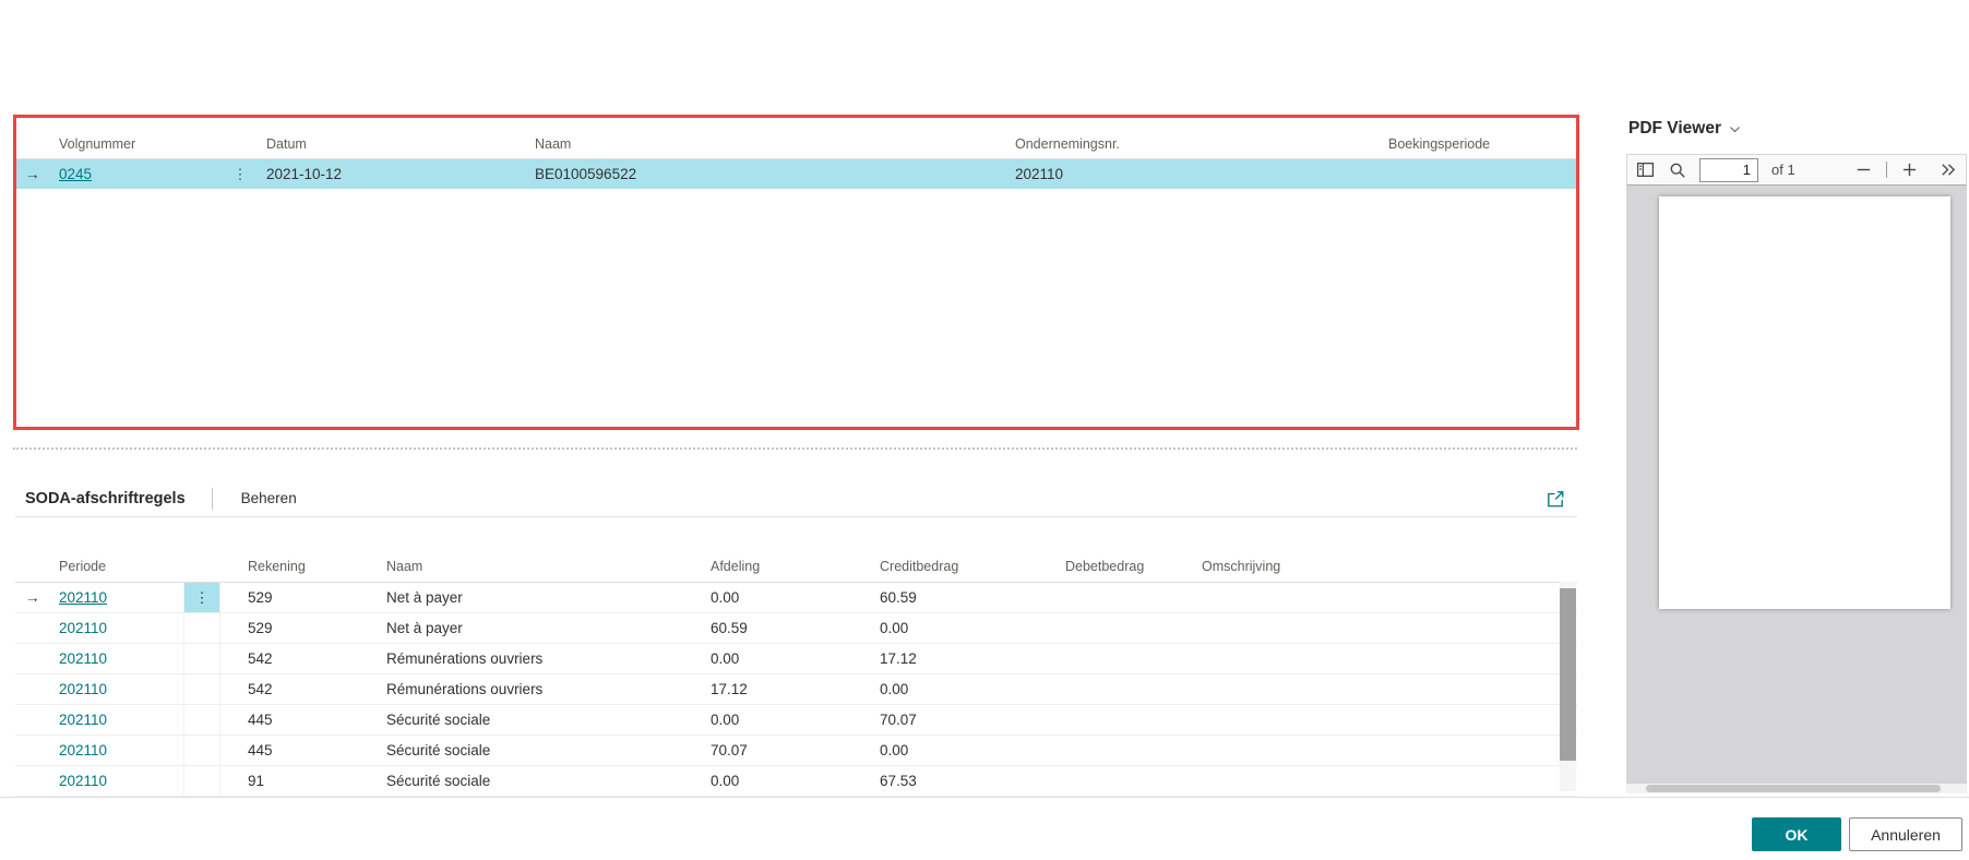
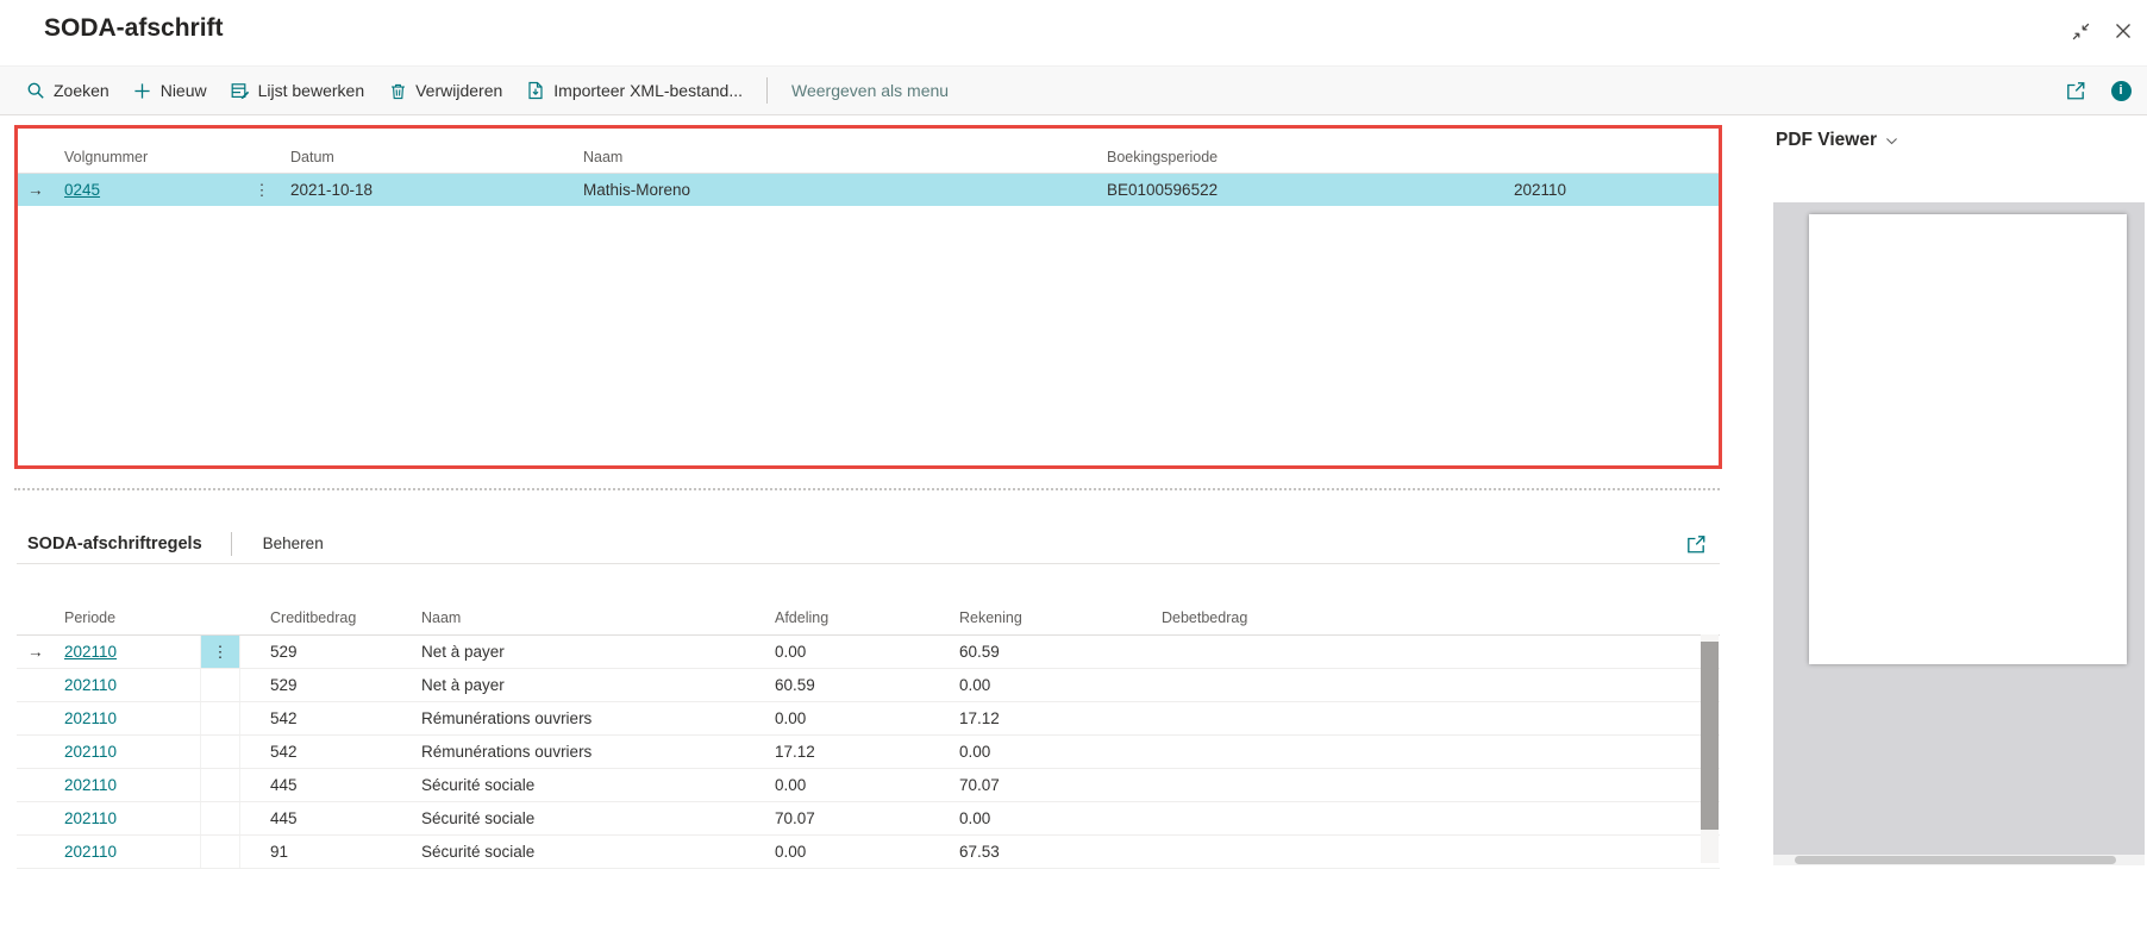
+ SODA-afschrift
+ Zoeken
+ Nieuw
+ Lijst bewerken
+ Verwijderen
+ Importeer XML-bestand...
+ Weergeven als menu
+ i
  Volgnummer
  Datum
  Naam
- Ondernemingsnr.
  Boekingsperiode
  →
  0245
  ⋮
- 2021-10-12
+ 2021-10-18
+ Mathis-Moreno
  BE0100596522
  202110
  SODA-afschriftregels
  Beheren
  Periode
- Rekening
+ Creditbedrag
  Naam
  Afdeling
- Creditbedrag
+ Rekening
  Debetbedrag
- Omschrijving
  →
  202110
  ⋮
  529
  Net à payer
  0.00
  60.59
  202110
  529
  Net à payer
  60.59
  0.00
  202110
  542
  Rémunérations ouvriers
  0.00
  17.12
  202110
  542
  Rémunérations ouvriers
  17.12
  0.00
  202110
  445
  Sécurité sociale
  0.00
  70.07
  202110
  445
  Sécurité sociale
  70.07
  0.00
  202110
  91
  Sécurité sociale
  0.00
  67.53
  PDF Viewer
- 1
- of 1
- OK
- Annuleren
